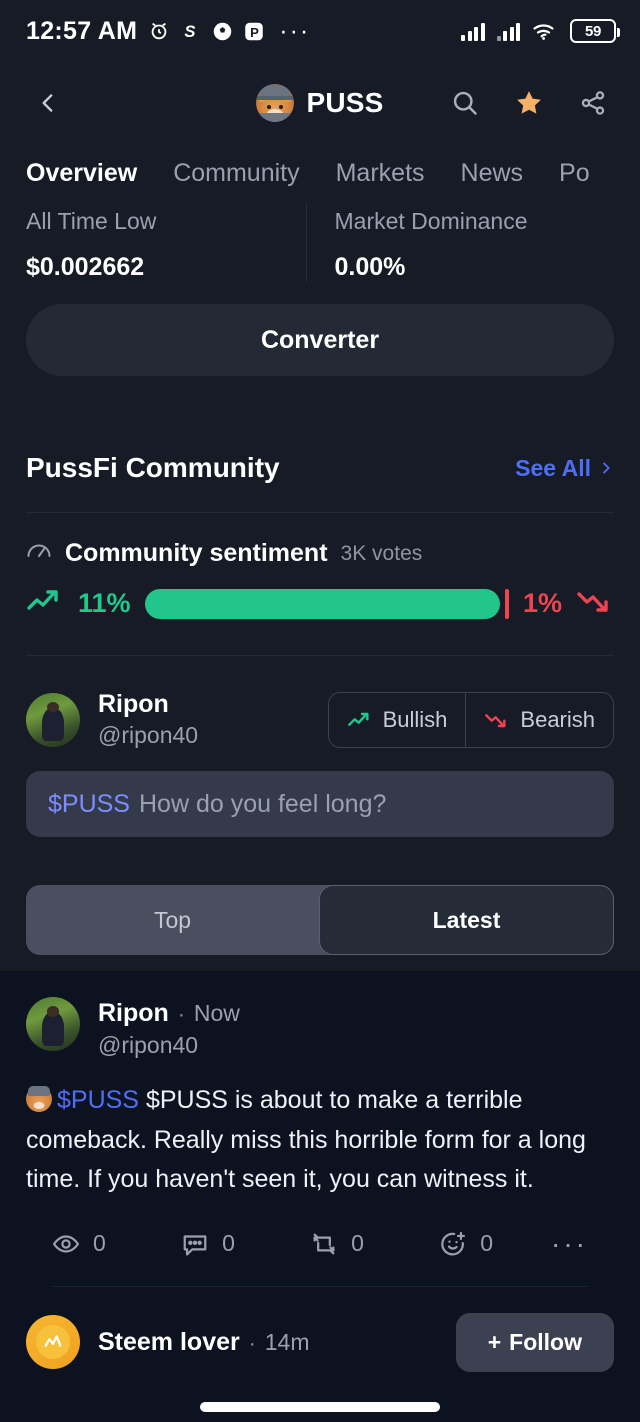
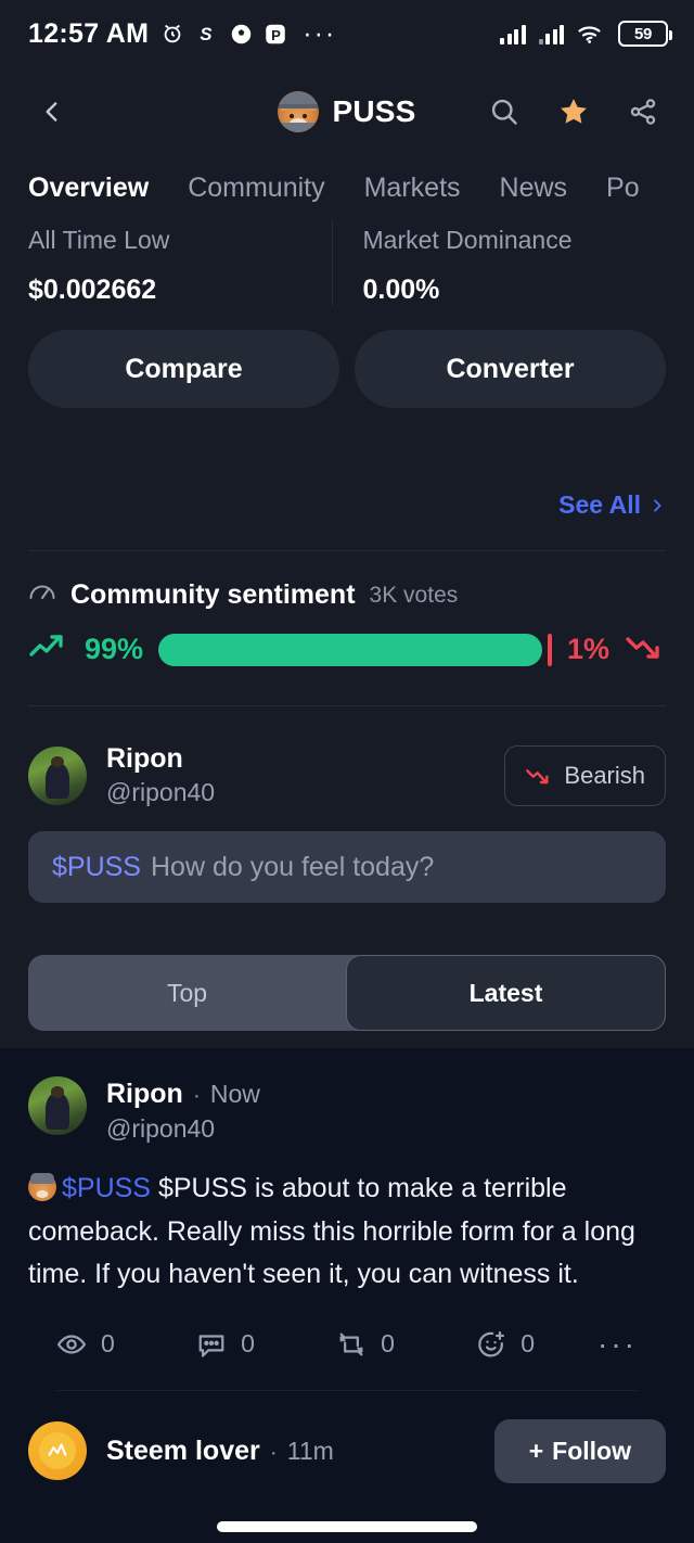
  12:57 AM
  S
  P
  ···
  59
  PUSS
  Overview
  Community
  Markets
  News
  Po
  All Time Low
  $0.002662
  Market Dominance
  0.00%
+ Compare
  Converter
- PussFi Community
  See All
  Community sentiment
  3K votes
- 11%
+ 99%
  1%
  Ripon
  @ripon40
- Bullish
  Bearish
  $PUSS
- How do you feel long?
+ How do you feel today?
  Top
  Latest
  Ripon
  ·
  Now
  @ripon40
  $PUSS $PUSS is about to make a terrible comeback. Really miss this horrible form for a long time. If you haven't seen it, you can witness it.
  0
  0
  0
  0
  ···
  Steem lover
  ·
- 14m
+ 11m
  +
  Follow
